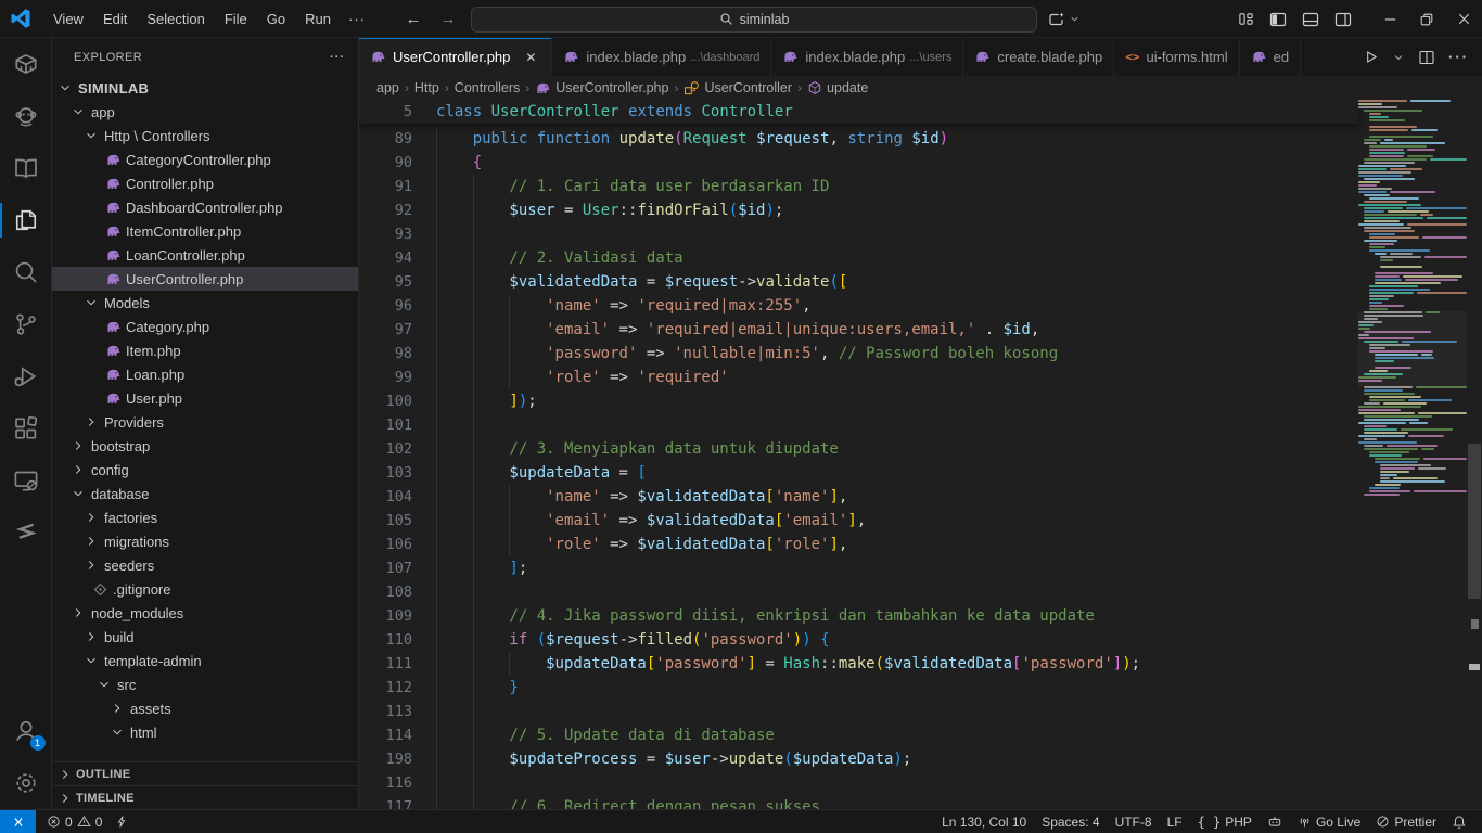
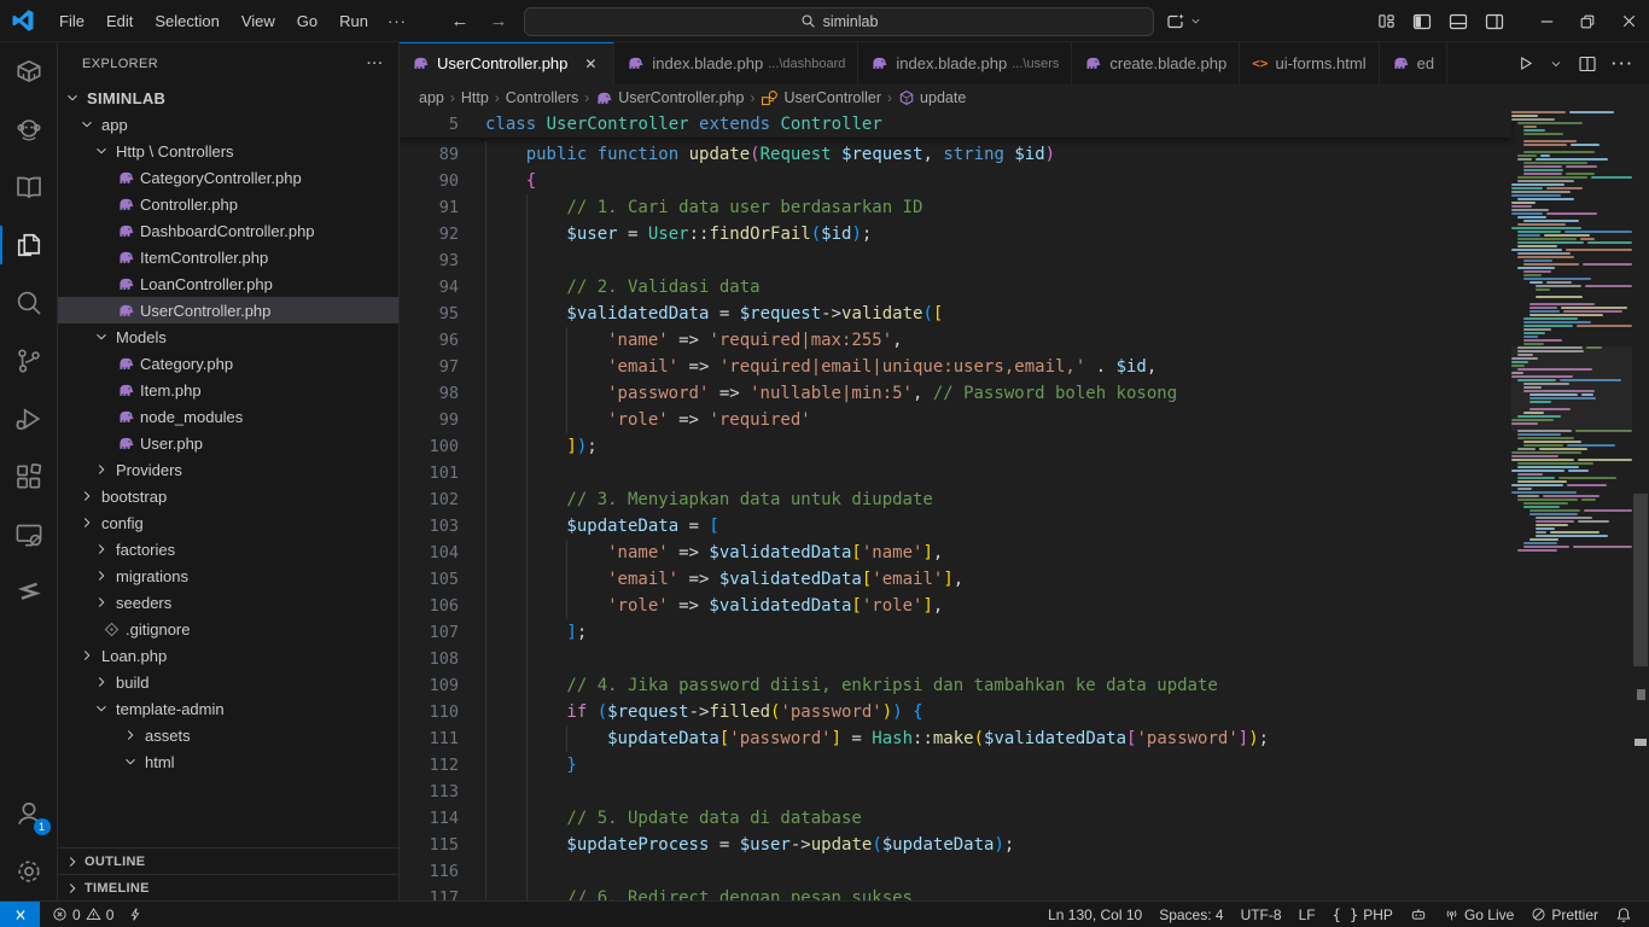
- View
+ File
  Edit
  Selection
- File
+ View
  Go
  Run
  ···
  ←
  →
  siminlab
  1
  EXPLORER
  ···
  SIMINLAB
  app
  Http \ Controllers
  CategoryController.php
  Controller.php
  DashboardController.php
  ItemController.php
  LoanController.php
  UserController.php
  Models
  Category.php
  Item.php
- Loan.php
+ node_modules
  User.php
  Providers
  bootstrap
  config
- database
  factories
  migrations
  seeders
  .gitignore
- node_modules
+ Loan.php
  build
  template-admin
- src
  assets
  html
  OUTLINE
  TIMELINE
  UserController.php
  ✕
  index.blade.php
  ...\dashboard
  index.blade.php
  ...\users
  create.blade.php
  <>
  ui-forms.html
  ed
  ···
  app
  ›
  Http
  ›
  Controllers
  ›
  UserController.php
  ›
  UserController
  ›
  update
  5
  class UserController extends Controller
  89
  public function update(Request $request, string $id)
  90
  {
  91
  // 1. Cari data user berdasarkan ID
  92
  $user = User::findOrFail($id);
  93
  94
  // 2. Validasi data
  95
  $validatedData = $request->validate([
  96
  'name' => 'required|max:255',
  97
  'email' => 'required|email|unique:users,email,' . $id,
  98
  'password' => 'nullable|min:5', // Password boleh kosong
  99
  'role' => 'required'
  100
  ]);
  101
  102
  // 3. Menyiapkan data untuk diupdate
  103
  $updateData = [
  104
  'name' => $validatedData['name'],
  105
  'email' => $validatedData['email'],
  106
  'role' => $validatedData['role'],
  107
  ];
  108
  109
  // 4. Jika password diisi, enkripsi dan tambahkan ke data update
  110
  if ($request->filled('password')) {
  111
  $updateData['password'] = Hash::make($validatedData['password']);
  112
  }
  113
  114
  // 5. Update data di database
- 198
+ 115
  $updateProcess = $user->update($updateData);
  116
  117
  // 6. Redirect dengan pesan sukses
  0
  0
  Ln 130, Col 10
  Spaces: 4
  UTF-8
  LF
  { }
  PHP
  Go Live
  Prettier
